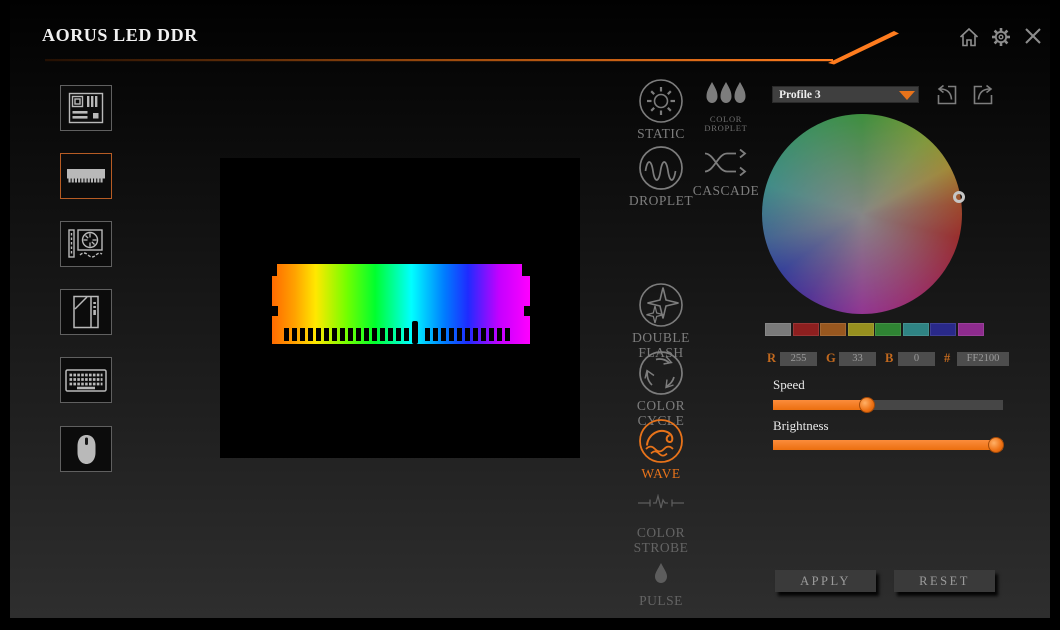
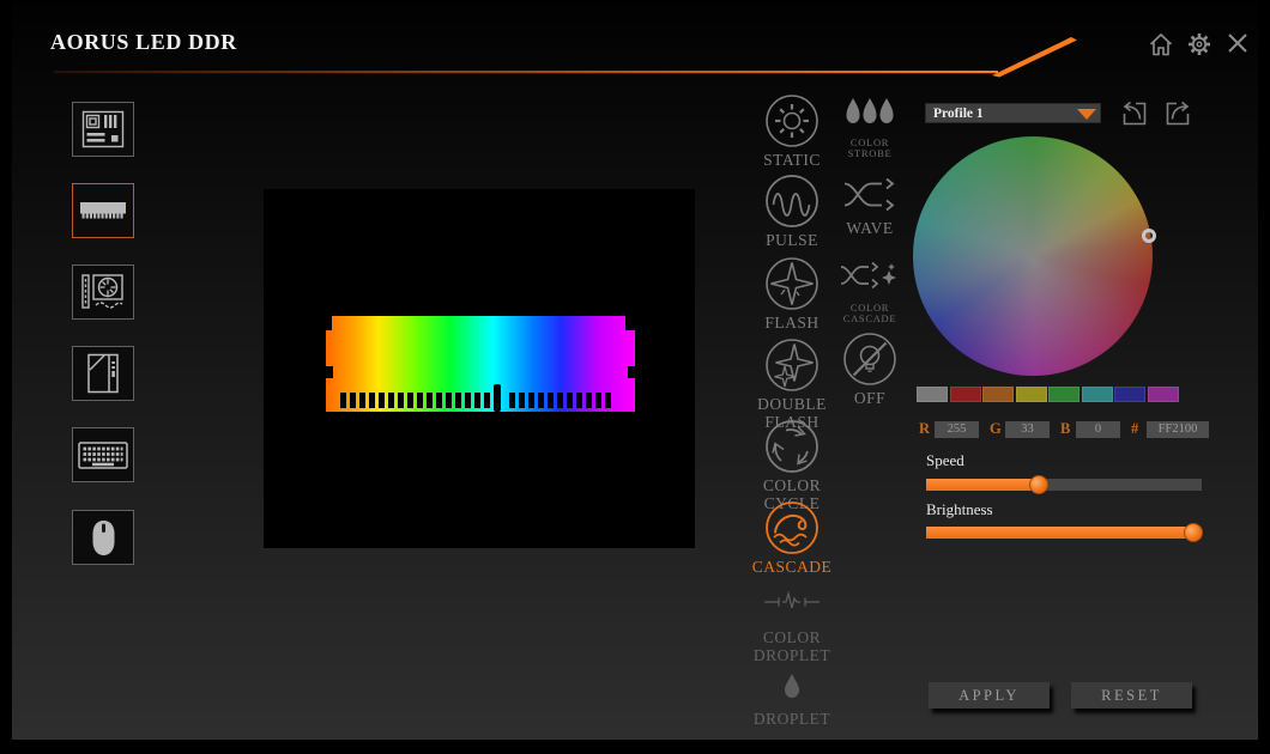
  AORUS LED DDR
  STATIC
- COLOR DROPLET
+ COLOR STROBE
- DROPLET
+ PULSE
- CASCADE
+ WAVE
+ FLASH
+ COLOR CASCADE
  DOUBLE FLSH
+ OFF
  COLOR CYLE
- WAVE
+ CASCADE
- COLOR STROBE
+ COLOR DROPLET
- PULSE
+ DROPLET
- Profile 3
+ Profile 1
  R
  255
  G
  33
  B
  0
  #
  FF2100
  Speed
  Brightness
  APPLY
  RESET
